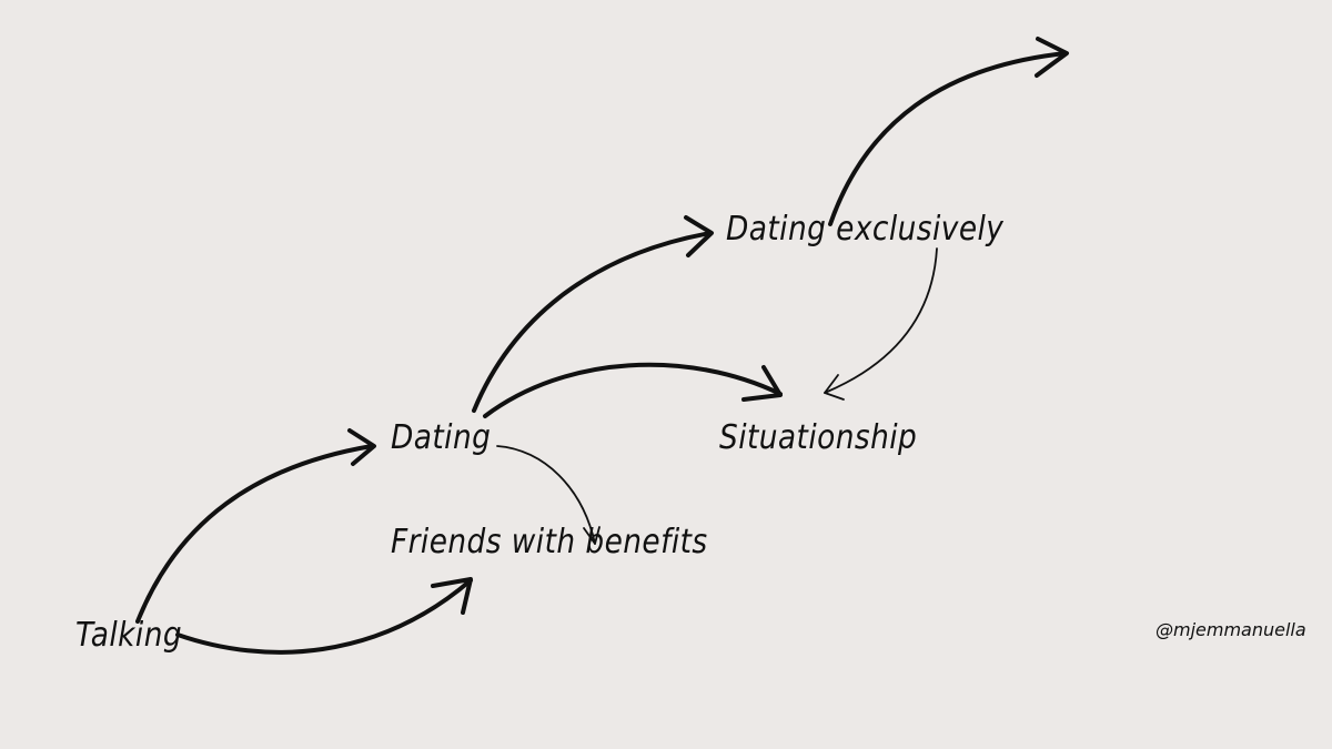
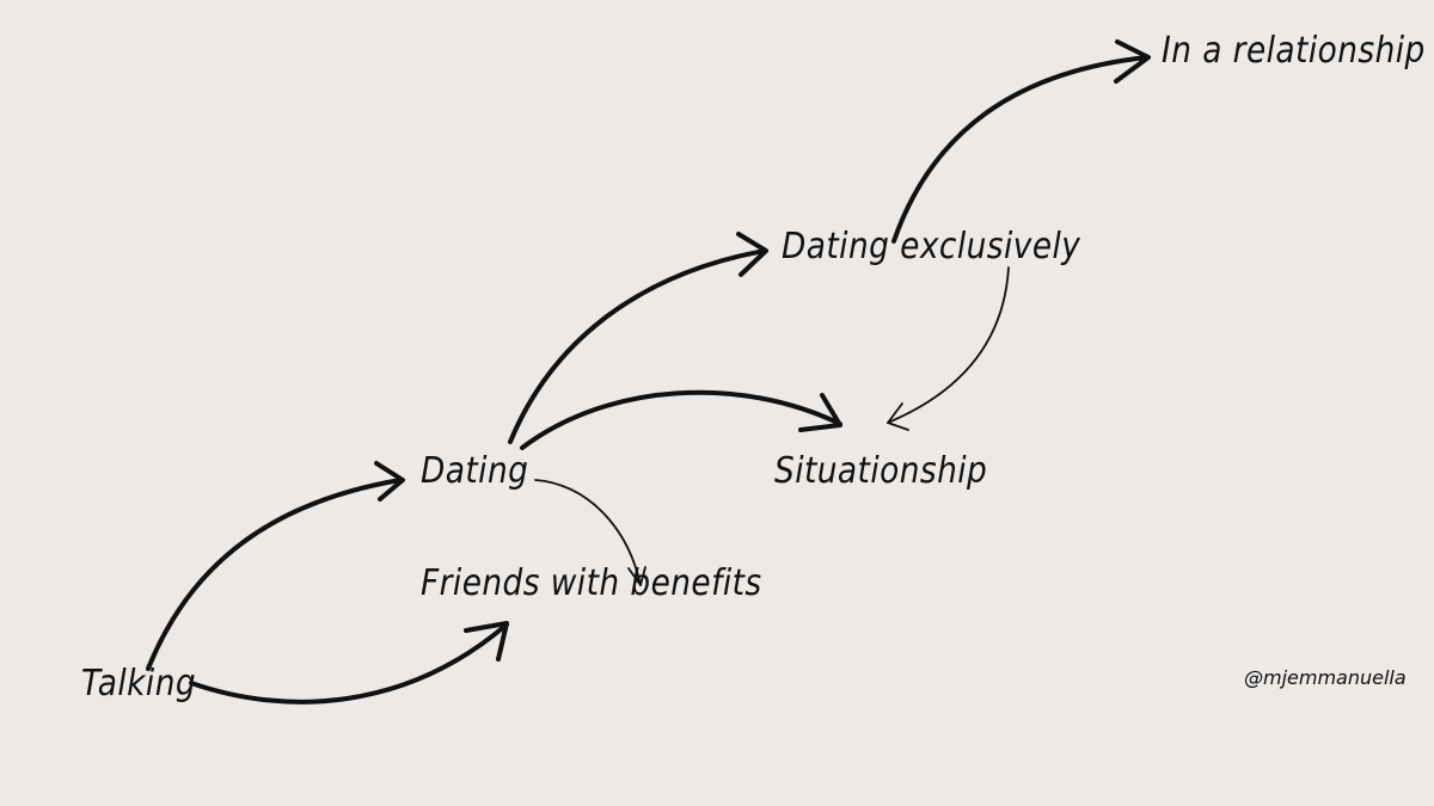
  Talking
  Dating
  Friends with benefits
  Dating exclusively
  Situationship
+ In a relationship
  @mjemmanuella
